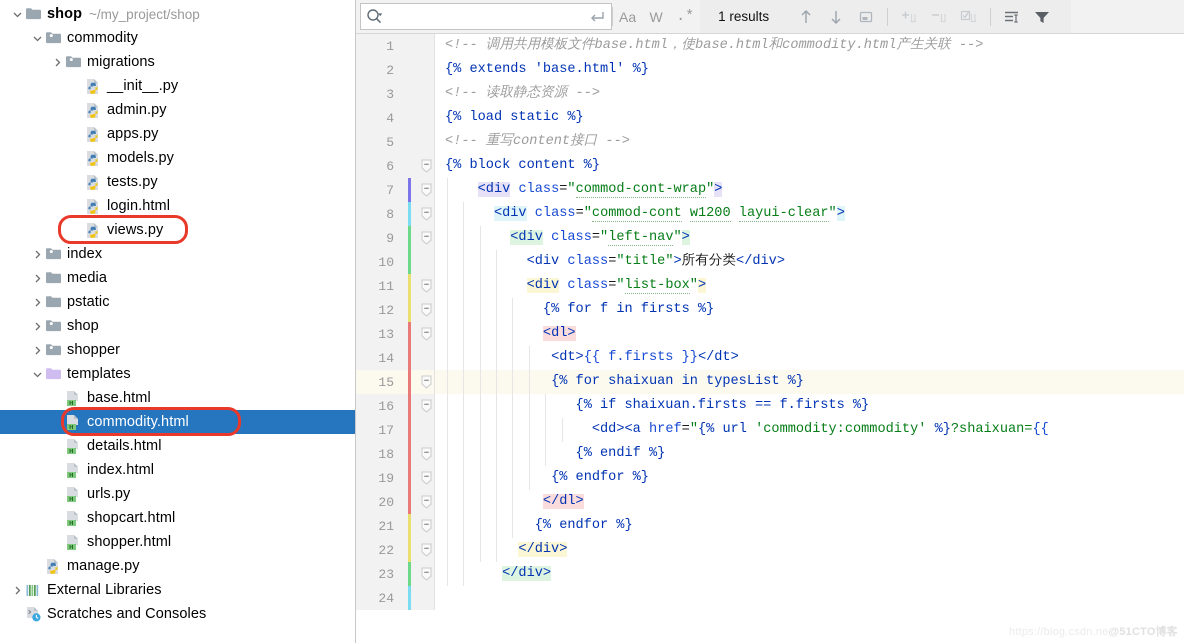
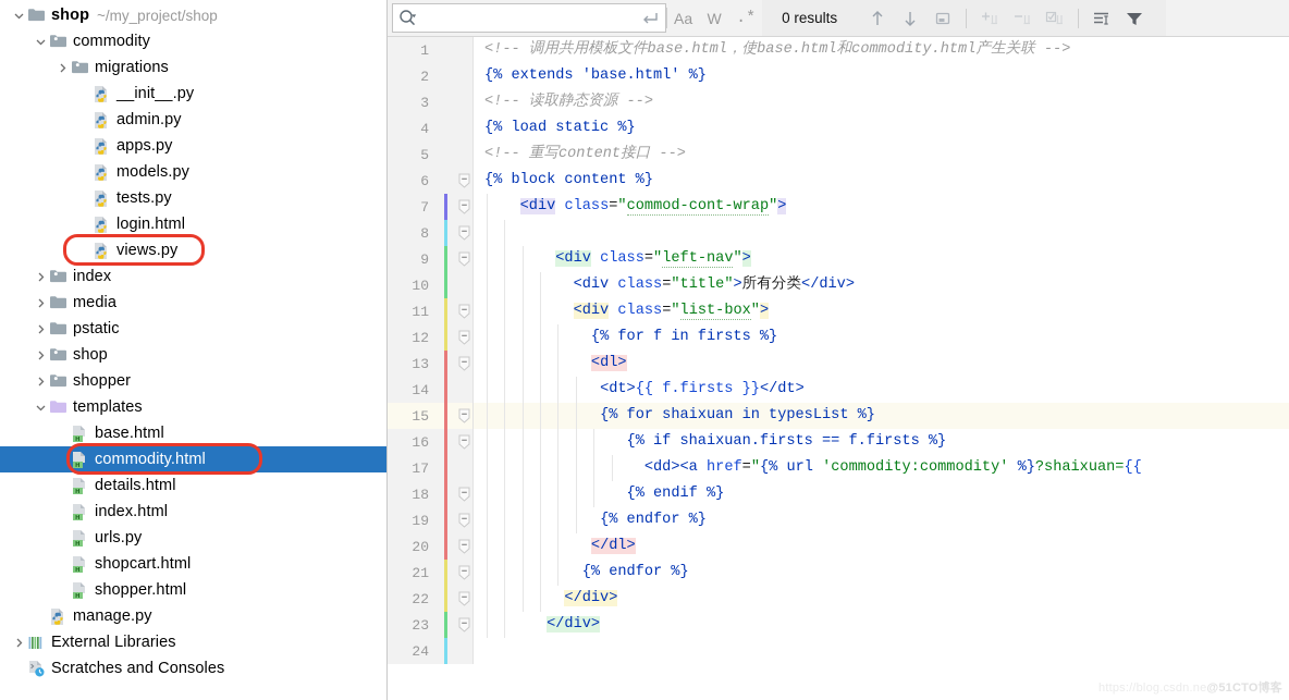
  shop
  ~/my_project/shop
  commodity
  migrations
  __init__.py
  admin.py
  apps.py
  models.py
  tests.py
  login.html
  views.py
  index
  media
  pstatic
  shop
  shopper
  templates
  base.html
  commodity.html
  details.html
  index.html
  urls.py
  shopcart.html
  shopper.html
  manage.py
  External Libraries
  Scratches and Consoles
  Aa
  W
  .*
- 1 results
+ 0 results
  1
  <!-- 调用共用模板文件base.html，使base.html和commodity.html产生关联 -->
  2
  {% extends 'base.html' %}
  3
  <!-- 读取静态资源 -->
  4
  {% load static %}
  5
  <!-- 重写content接口 -->
  6
  {% block content %}
  7
  <div class="commod-cont-wrap">
  8
- <div class="commod-cont w1200 layui-clear">
  9
  <div class="left-nav">
  10
  <div class="title">所有分类</div>
  11
  <div class="list-box">
  12
  {% for f in firsts %}
  13
  <dl>
  14
  <dt>{{ f.firsts }}</dt>
  15
  {% for shaixuan in typesList %}
  16
  {% if shaixuan.firsts == f.firsts %}
  17
  <dd><a href="{% url 'commodity:commodity' %}?shaixuan={{
  18
  {% endif %}
  19
  {% endfor %}
  20
  </dl>
  21
  {% endfor %}
  22
  </div>
  23
  </div>
  24
